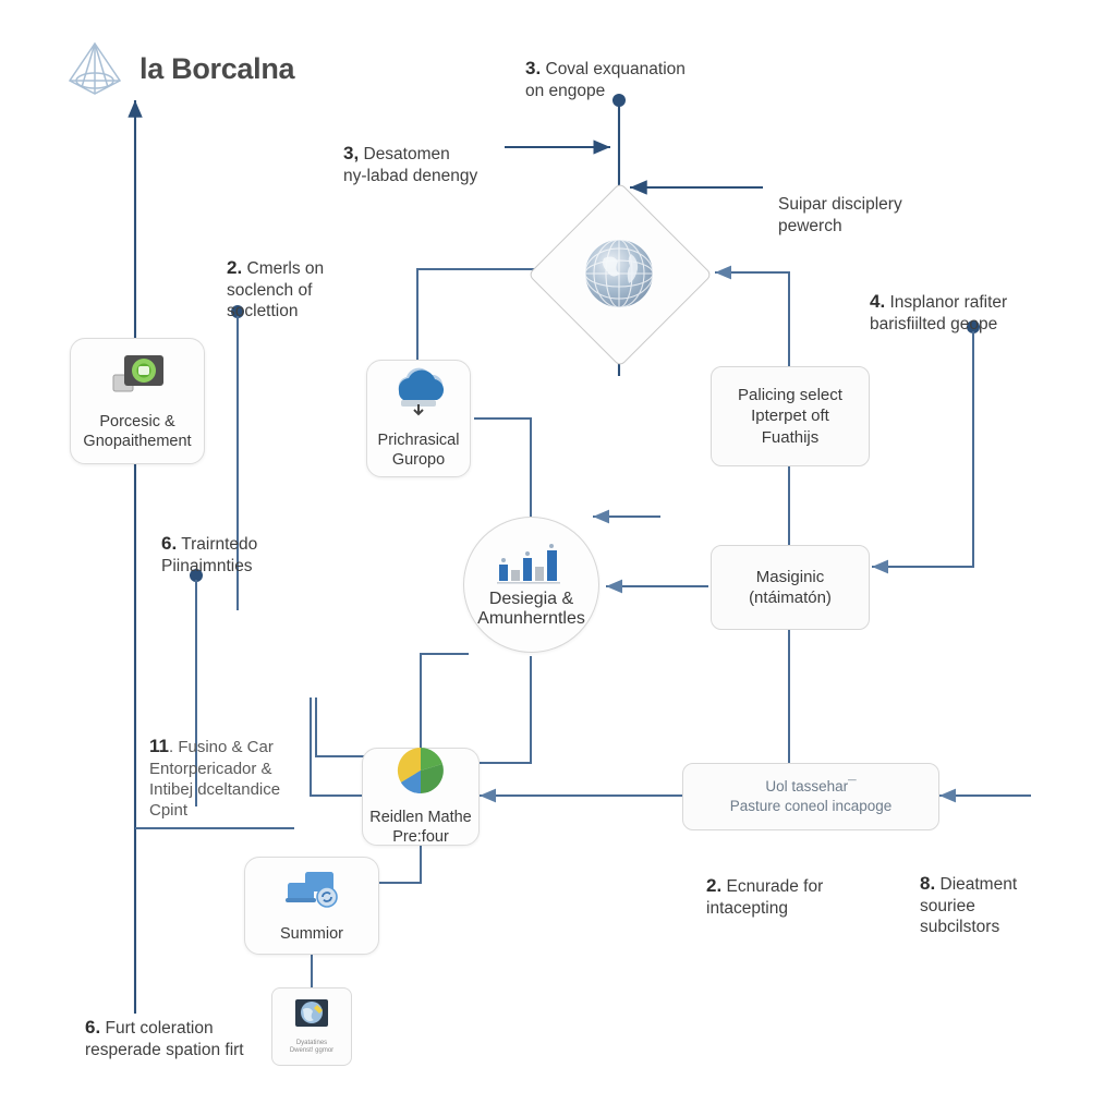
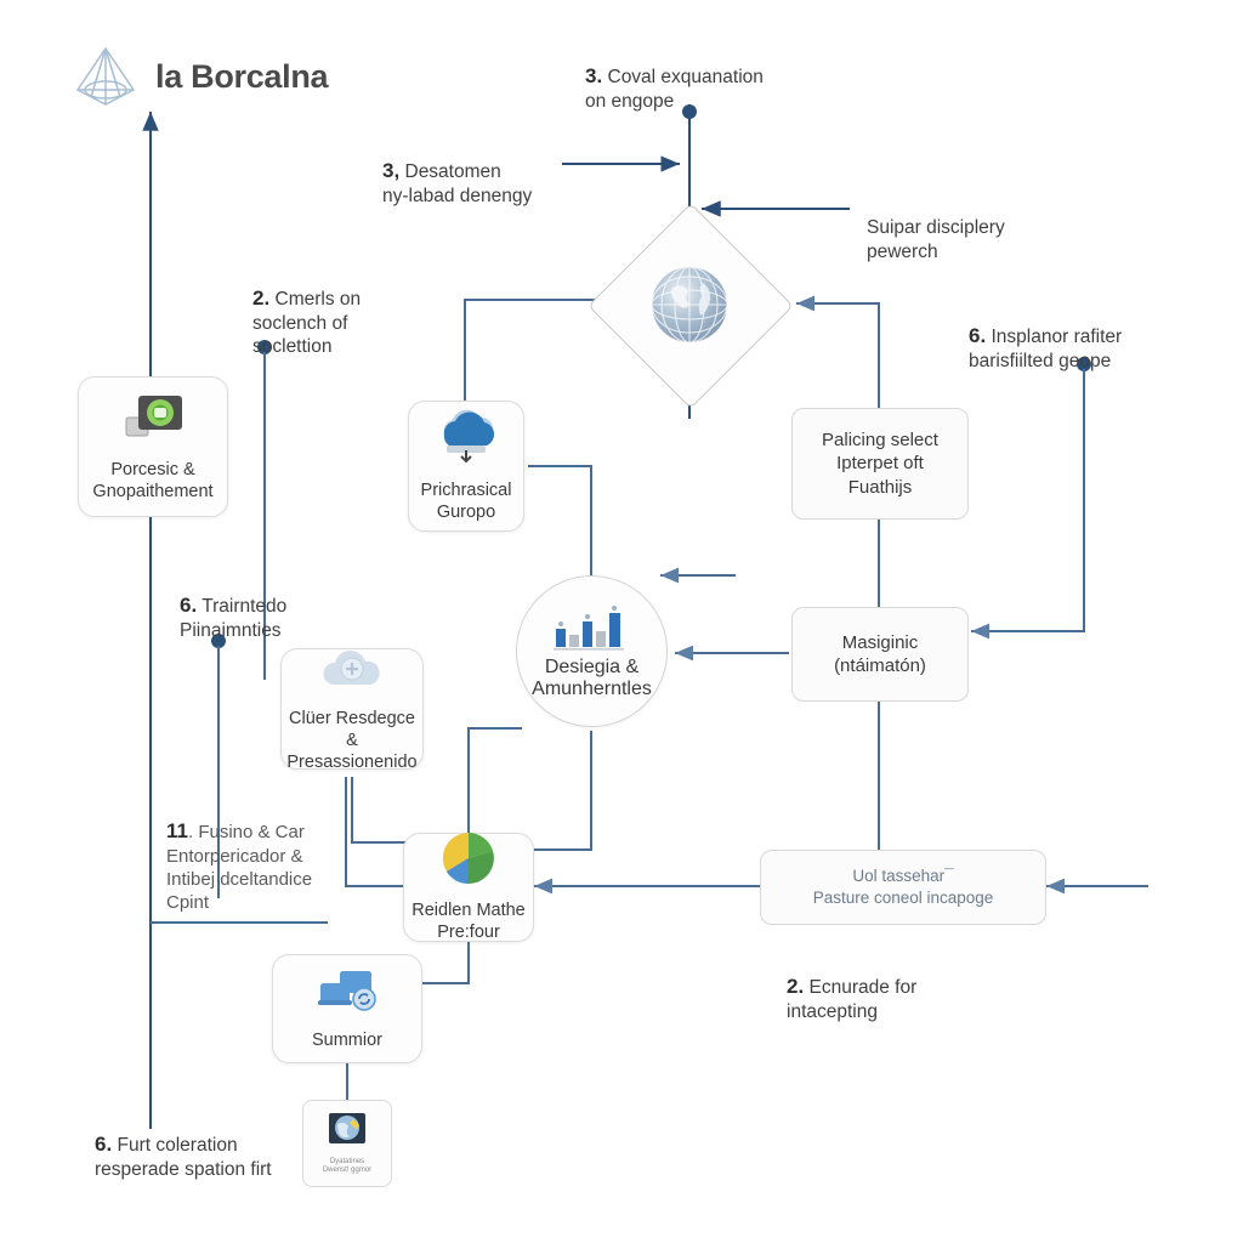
  la Borcalna
  3. Coval exquanation
  on engope
  3, Desatomen
  ny-labad denengy
  Suipar disciplery
  pewerch
  2. Cmerls on
  soclench of
  soclettion
- 4. Insplanor rafiter
+ 6. Insplanor rafiter
  barisfiilted geope
  6. Trairntedo
  Piinaimnties
  11. Fusino & Car
  Entorpericador &
  Intibej dceltandice
  Cpint
  2. Ecnurade for
  intacepting
- 8. Dieatment
- souriee
- subcilstors
  6. Furt coleration
  resperade spation firt
  Porcesic &
  Gnopaithement
  Prichrasical
  Guropo
+ Clüer Resdegce &
+ Presassionenido
  Desiegia & Amunherntles
  Reidlen Mathe
  Pre:four
  Summior
  Palicing select
  Ipterpet oft
  Fuathijs
  Masiginic
  (ntáimatón)
  Uol tassehar¯
  Pasture coneol incapoge
